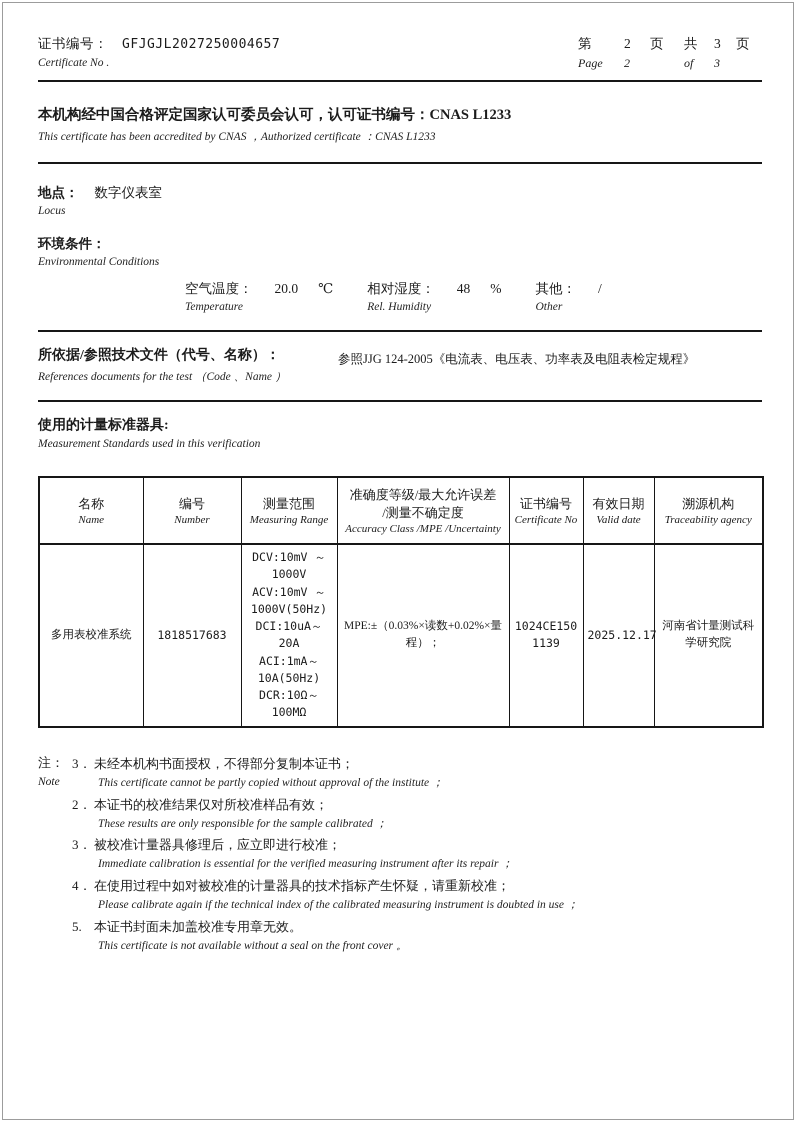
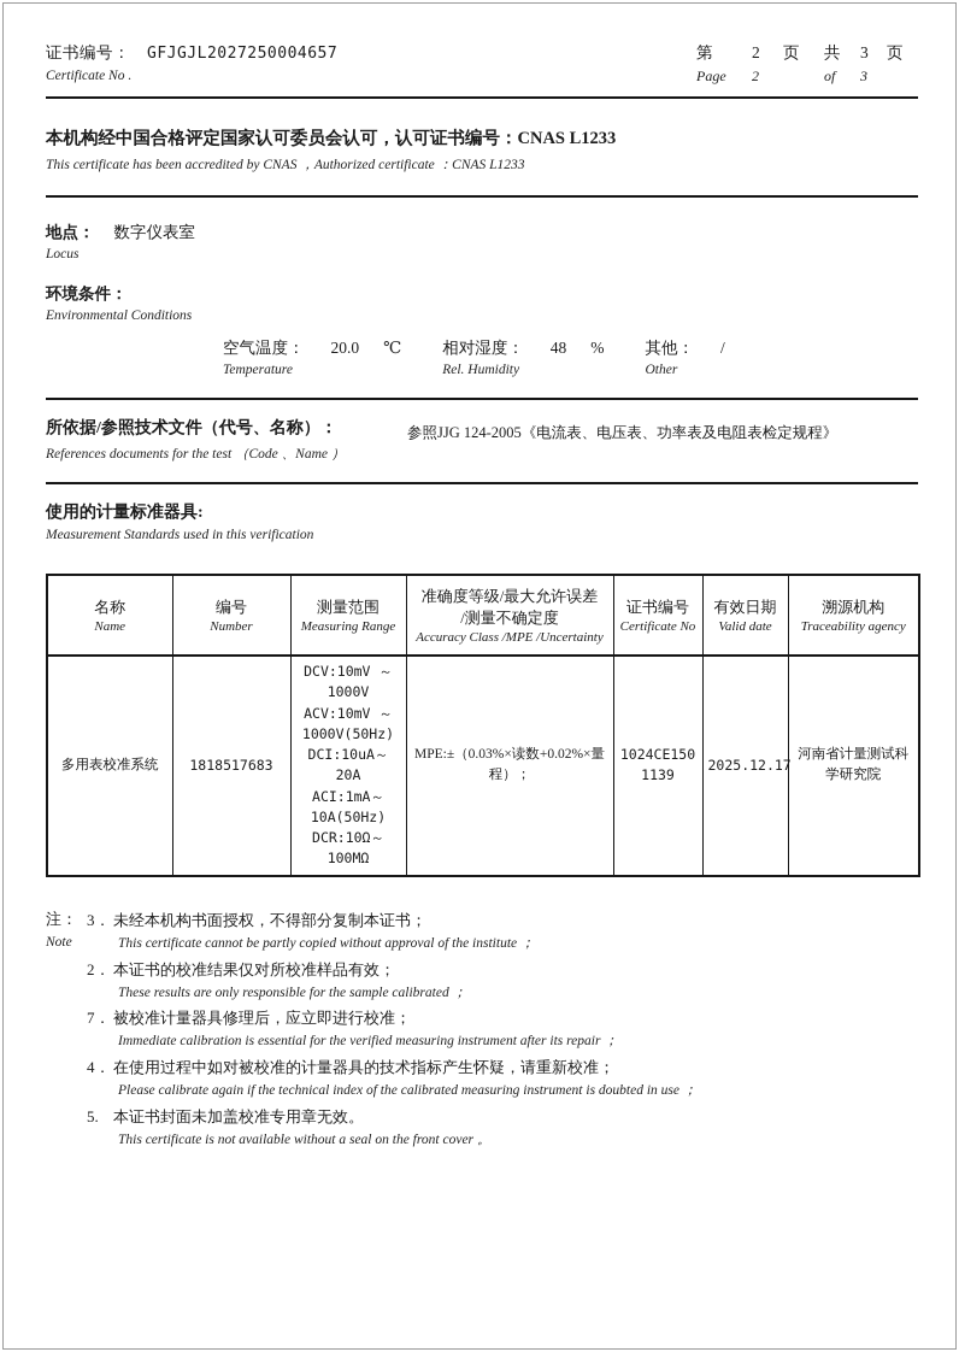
  证书编号： GFJGJL2027250004657
  Certificate No .
  第
  2
  页
  共
  3
  页
  Page
  2
  of
  3
  本机构经中国合格评定国家认可委员会认可，认可证书编号：CNAS L1233
  This certificate has been accredited by CNAS ，Authorized certificate ：CNAS L1233
  地点： 数字仪表室
  Locus
  环境条件：
  Environmental Conditions
  空气温度： 20.0 ℃
  Temperature
  相对湿度： 48 %
  Rel. Humidity
  其他： /
  Other
  所依据/参照技术文件（代号、名称）：
  References documents for the test （Code 、Name ）
  参照JJG 124-2005《电流表、电压表、功率表及电阻表检定规程》
  使用的计量标准器具:
  Measurement Standards used in this verification
  名称 Name	编号 Number	测量范围 Measuring Range	准确度等级/最大允许误差 /测量不确定度 Accuracy Class /MPE /Uncertainty	证书编号 Certificate No	有效日期 Valid date	溯源机构 Traceability agency
  多用表校准系统	1818517683	DCV:10mV ～ 1000V ACV:10mV ～ 1000V(50Hz) DCI:10uA～ 20A ACI:1mA～ 10A(50Hz) DCR:10Ω～100MΩ	MPE:±（0.03%×读数+0.02%×量程）；	1024CE1501139	2025.12.17	河南省计量测试科学研究院
  注：
  Note
  3． 未经本机构书面授权，不得部分复制本证书；
  This certificate cannot be partly copied without approval of the institute ；
  2． 本证书的校准结果仅对所校准样品有效；
  These results are only responsible for the sample calibrated ；
- 3． 被校准计量器具修理后，应立即进行校准；
+ 7． 被校准计量器具修理后，应立即进行校准；
  Immediate calibration is essential for the verified measuring instrument after its repair ；
  4． 在使用过程中如对被校准的计量器具的技术指标产生怀疑，请重新校准；
  Please calibrate again if the technical index of the calibrated measuring instrument is doubted in use ；
  5. 本证书封面未加盖校准专用章无效。
  This certificate is not available without a seal on the front cover 。
